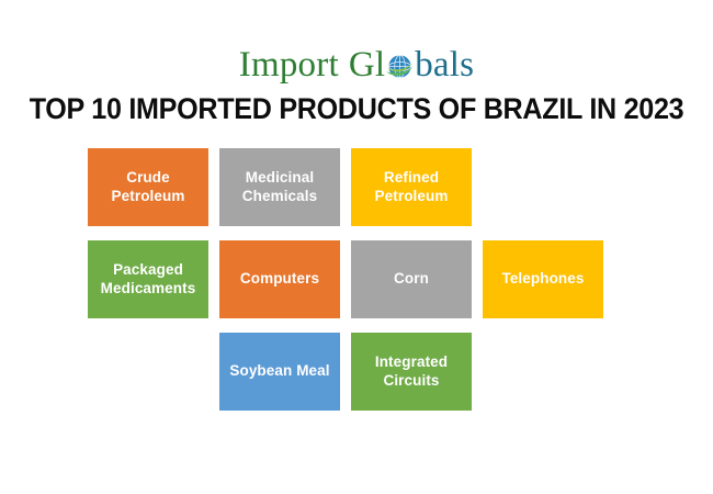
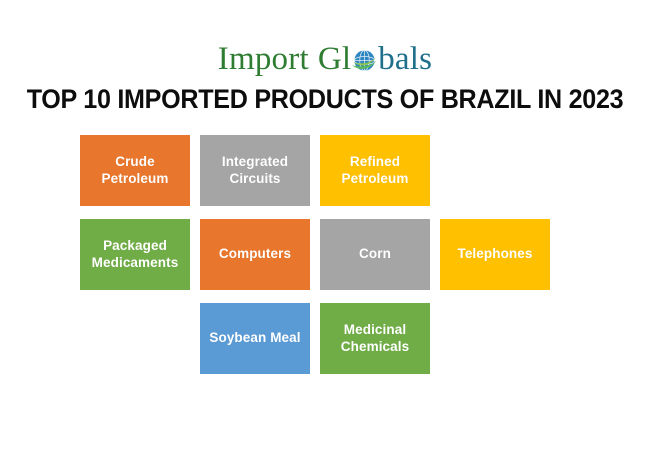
  Import
  Gl
  bals
  TOP 10 IMPORTED PRODUCTS OF BRAZIL IN 2023
  Crude Petroleum
- Medicinal Chemicals
+ Integrated Circuits
  Refined Petroleum
  Packaged Medicaments
  Computers
  Corn
  Telephones
  Soybean Meal
- Integrated Circuits
+ Medicinal Chemicals
